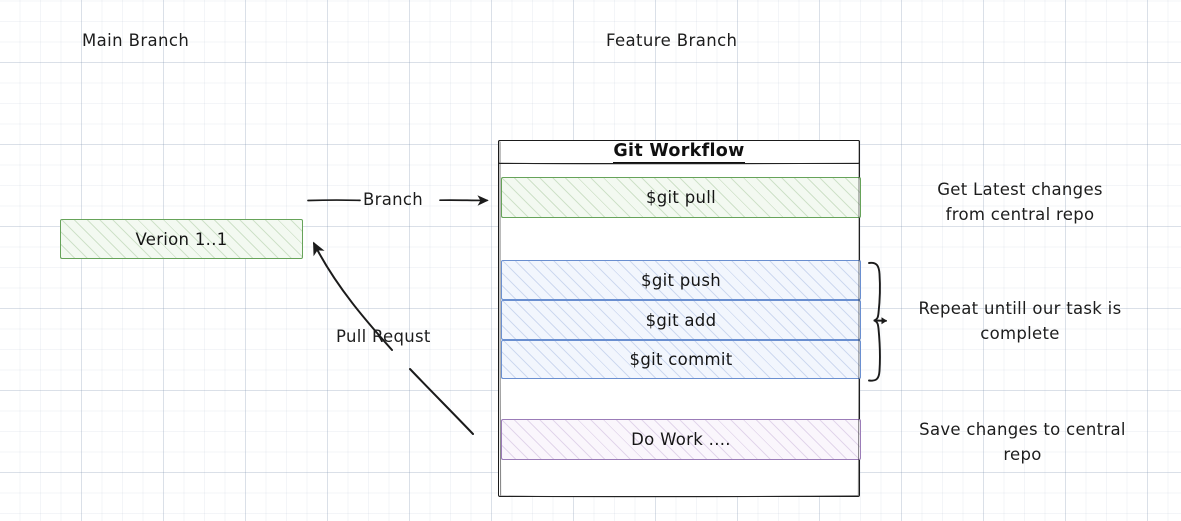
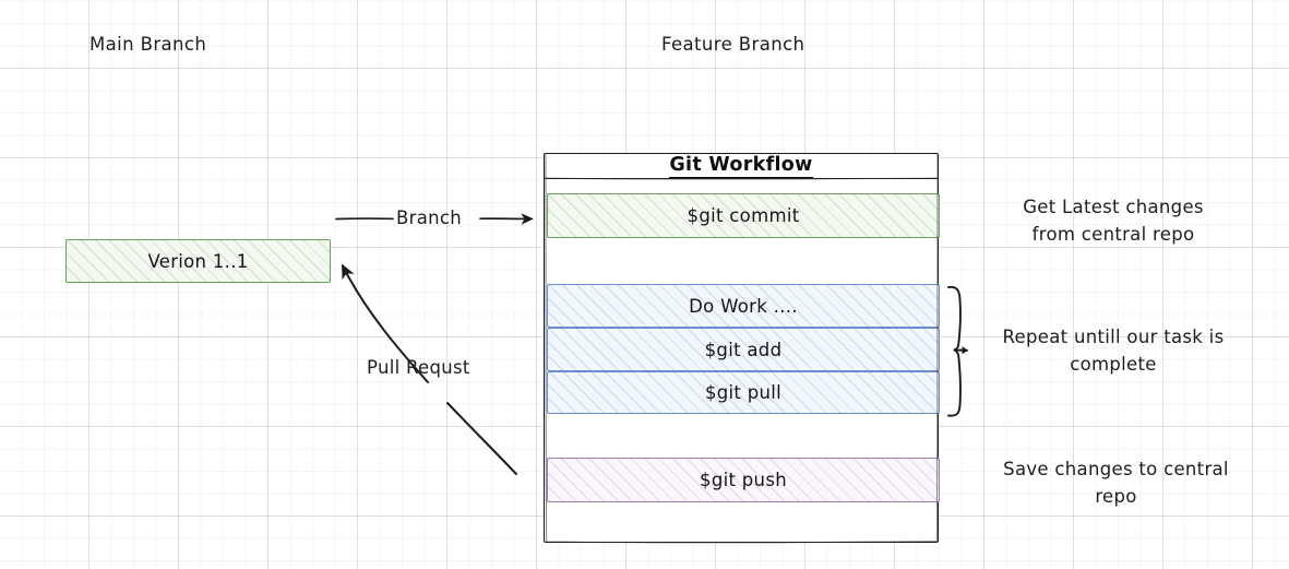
  Main Branch
  Feature Branch
  Verion 1..1
  Git Workflow
- $git pull
+ $git commit
- $git push
+ Do Work ....
  $git add
- $git commit
+ $git pull
- Do Work ....
+ $git push
  Branch
  Pull Requst
  Get Latest changes
  from central repo
  Repeat untill our task is
  complete
  Save changes to central
  repo
